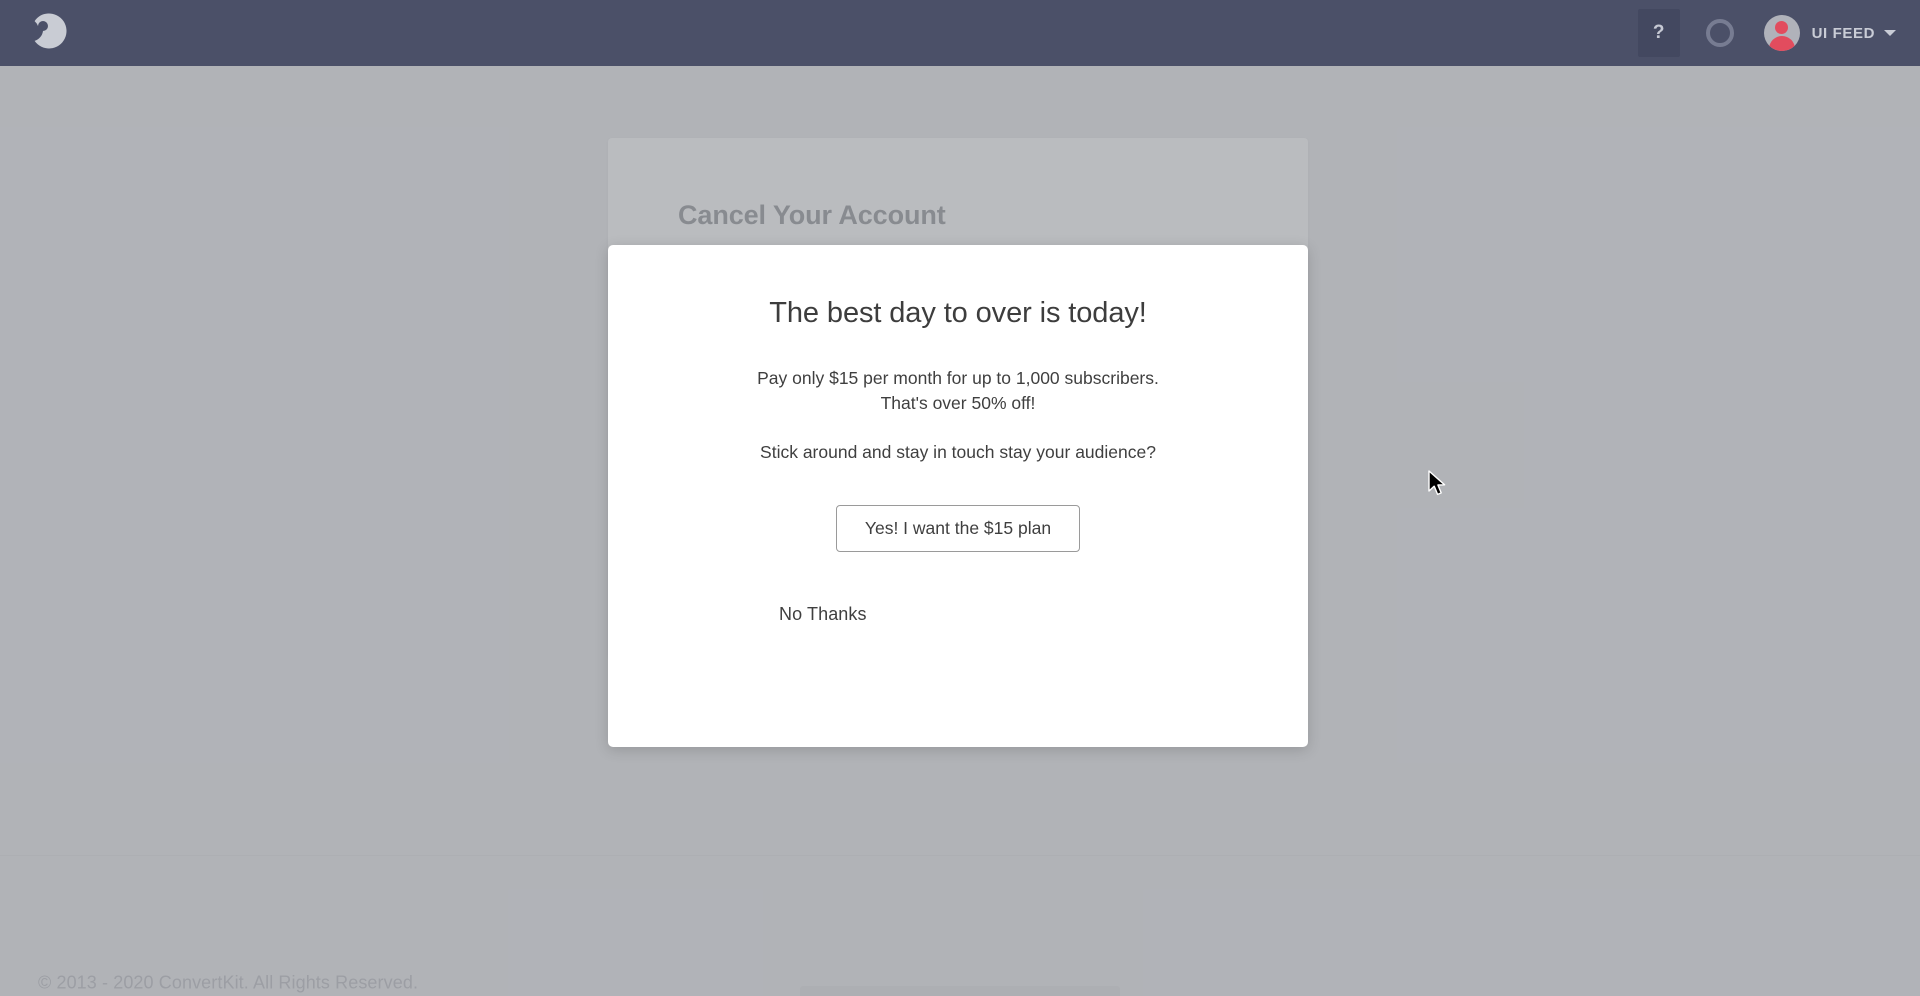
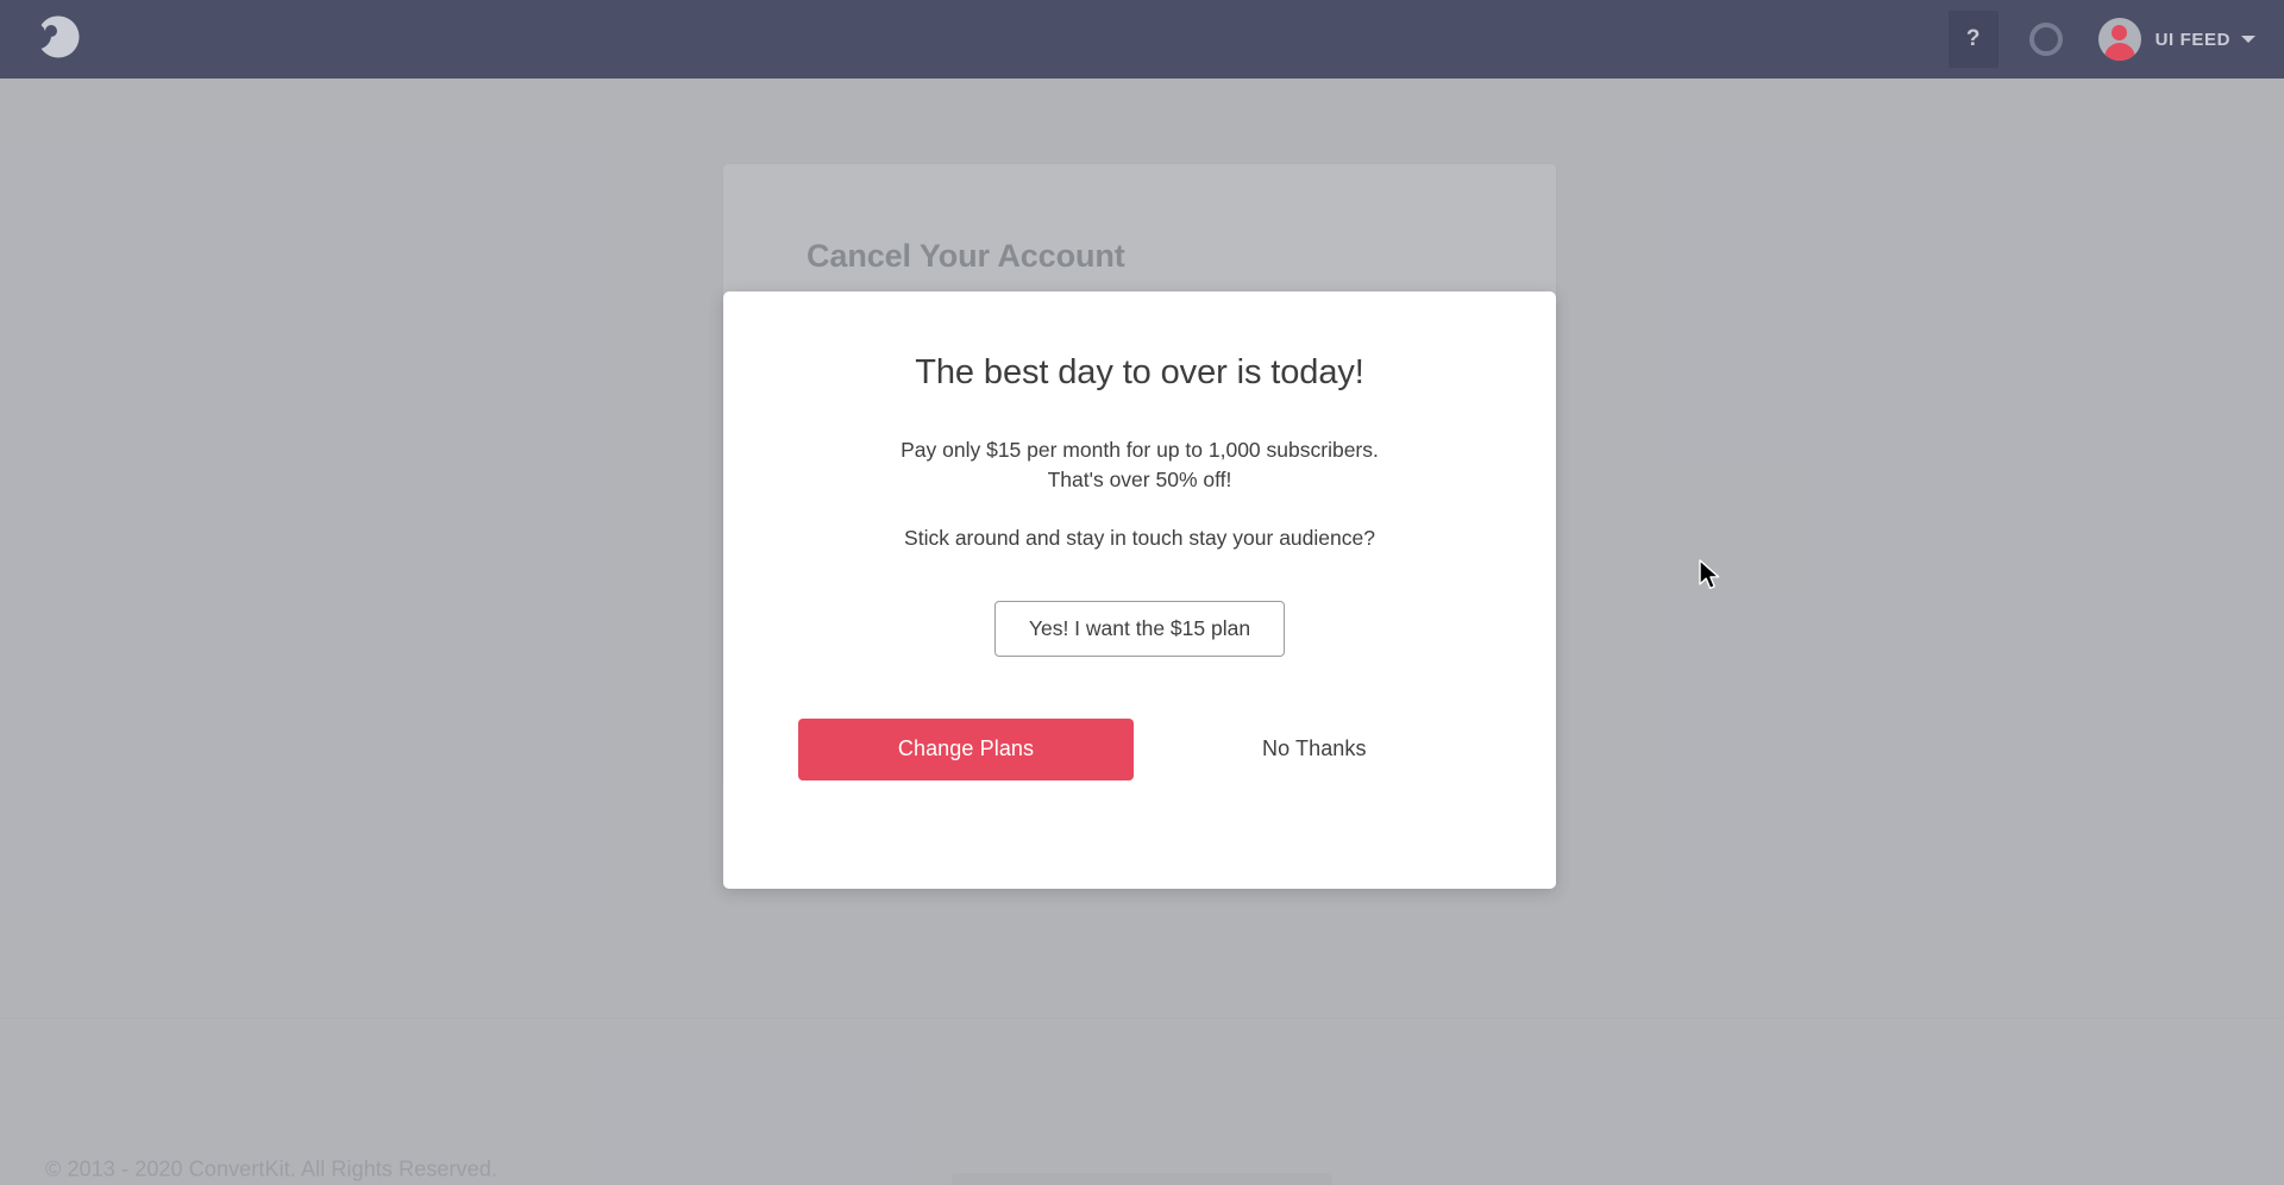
  ?
  UI FEED
  Cancel Your Account
  The best day to over is today!
  Pay only $15 per month for up to 1,000 subscribers.
  That's over 50% off!
  Stick around and stay in touch stay your audience?
  Yes! I want the $15 plan
+ Change Plans
  No Thanks
